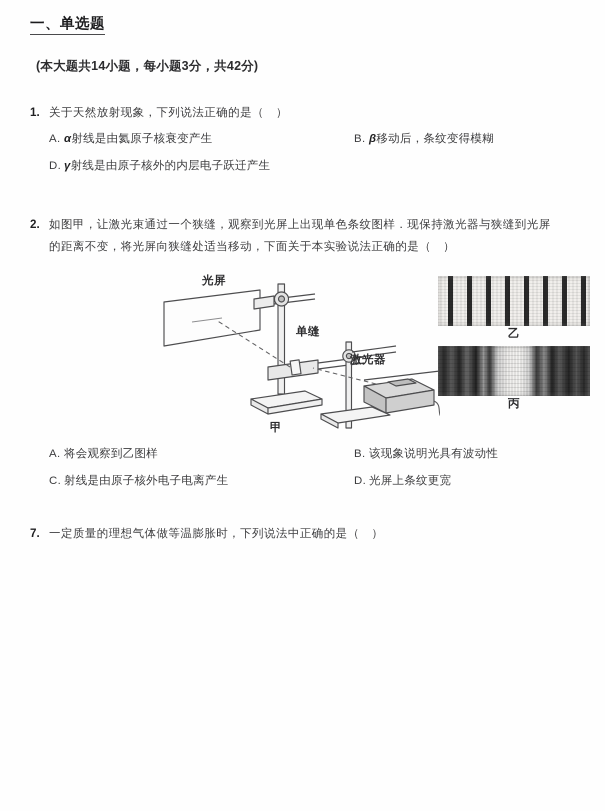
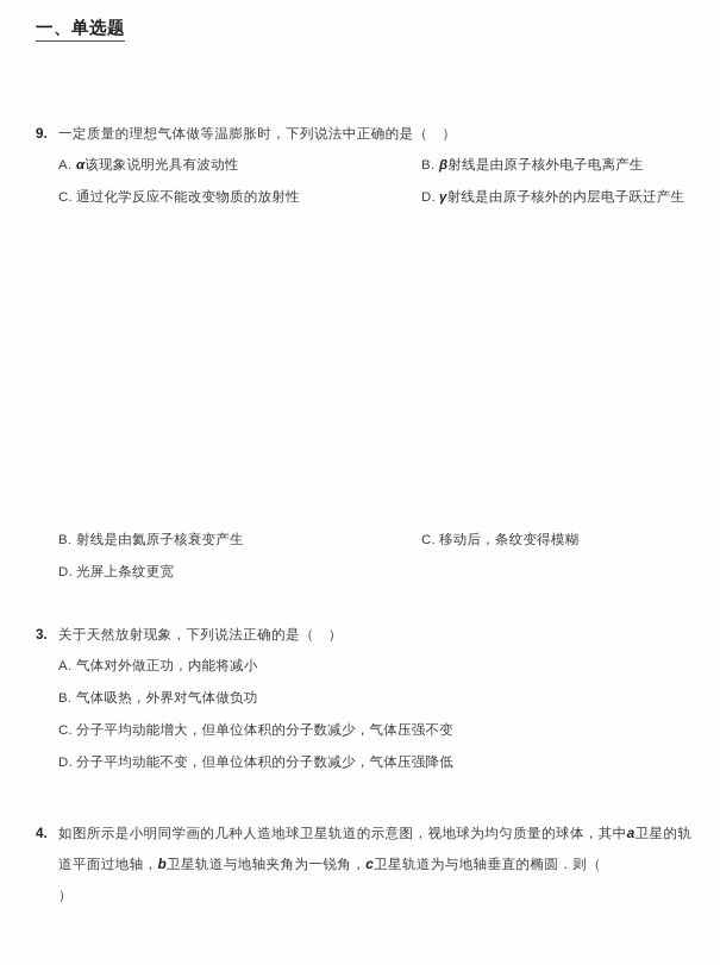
  一、单选题
- (本大题共14小题，每小题3分，共42分)
- 1.
+ 9.
- 关于天然放射现象，下列说法正确的是（ ）
+ 一定质量的理想气体做等温膨胀时，下列说法中正确的是（ ）
- A. α射线是由氦原子核衰变产生
+ A. α该现象说明光具有波动性
- B. β移动后，条纹变得模糊
+ B. β射线是由原子核外电子电离产生
+ C. 通过化学反应不能改变物质的放射性
  D. γ射线是由原子核外的内层电子跃迁产生
- 2.
- 如图甲，让激光束通过一个狭缝，观察到光屏上出现单色条纹图样．现保持激光器与狭缝到光屏
- 的距离不变，将光屏向狭缝处适当移动，下面关于本实验说法正确的是（ ）
- 光屏
- 单缝
- 激光器
- 甲
- 乙
- 丙
- A. 将会观察到乙图样
- B. 该现象说明光具有波动性
+ B. 射线是由氦原子核衰变产生
- C. 射线是由原子核外电子电离产生
+ C. 移动后，条纹变得模糊
  D. 光屏上条纹更宽
- 7.
+ 3.
- 一定质量的理想气体做等温膨胀时，下列说法中正确的是（ ）
+ 关于天然放射现象，下列说法正确的是（ ）
+ A. 气体对外做正功，内能将减小
+ B. 气体吸热，外界对气体做负功
+ C. 分子平均动能增大，但单位体积的分子数减少，气体压强不变
+ D. 分子平均动能不变，但单位体积的分子数减少，气体压强降低
+ 4.
+ 如图所示是小明同学画的几种人造地球卫星轨道的示意图，视地球为均匀质量的球体，其中a卫星的轨道平面过地轴，b卫星轨道与地轴夹角为一锐角，c卫星轨道为与地轴垂直的椭圆．则（
+ ）
